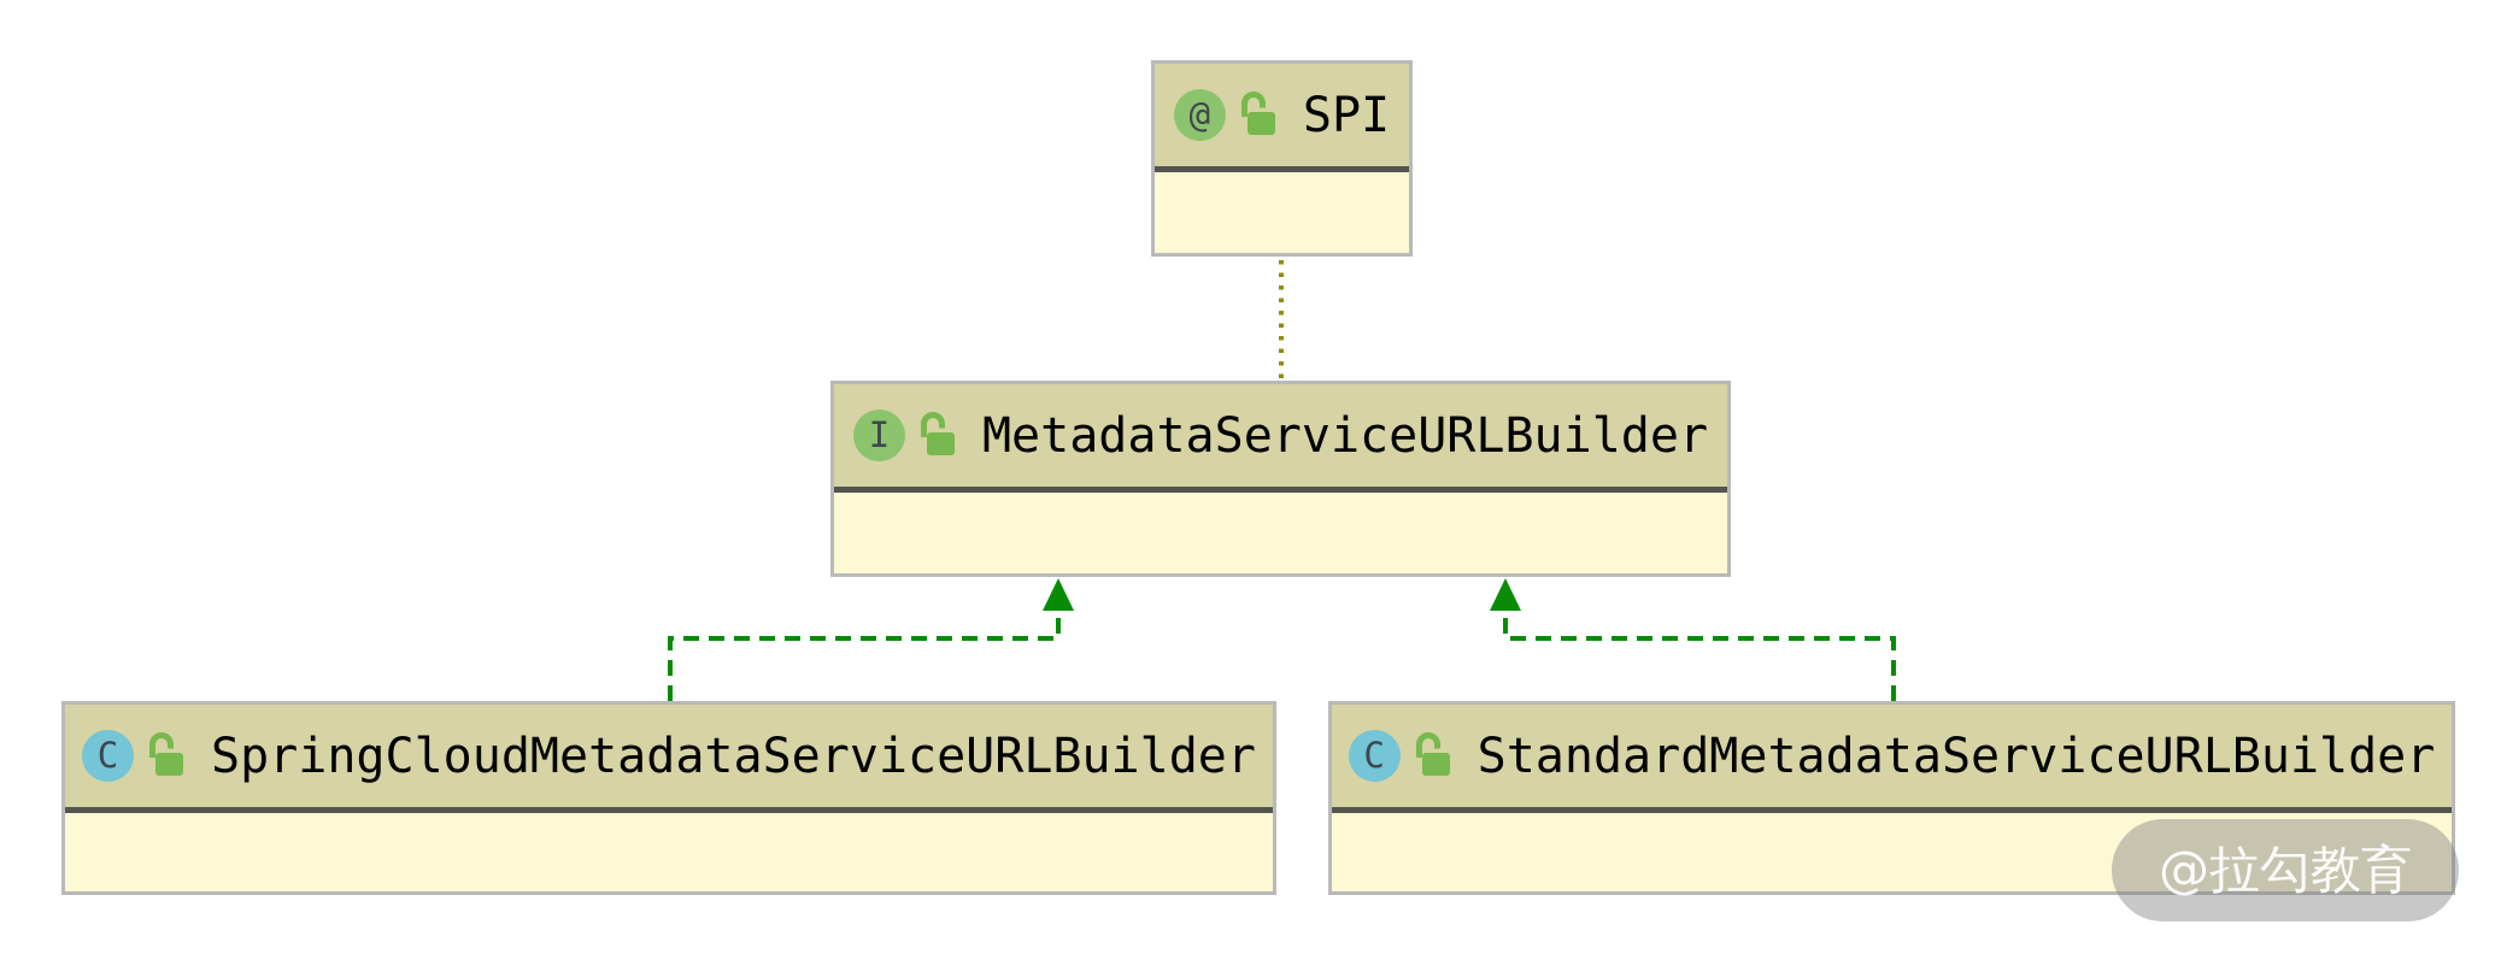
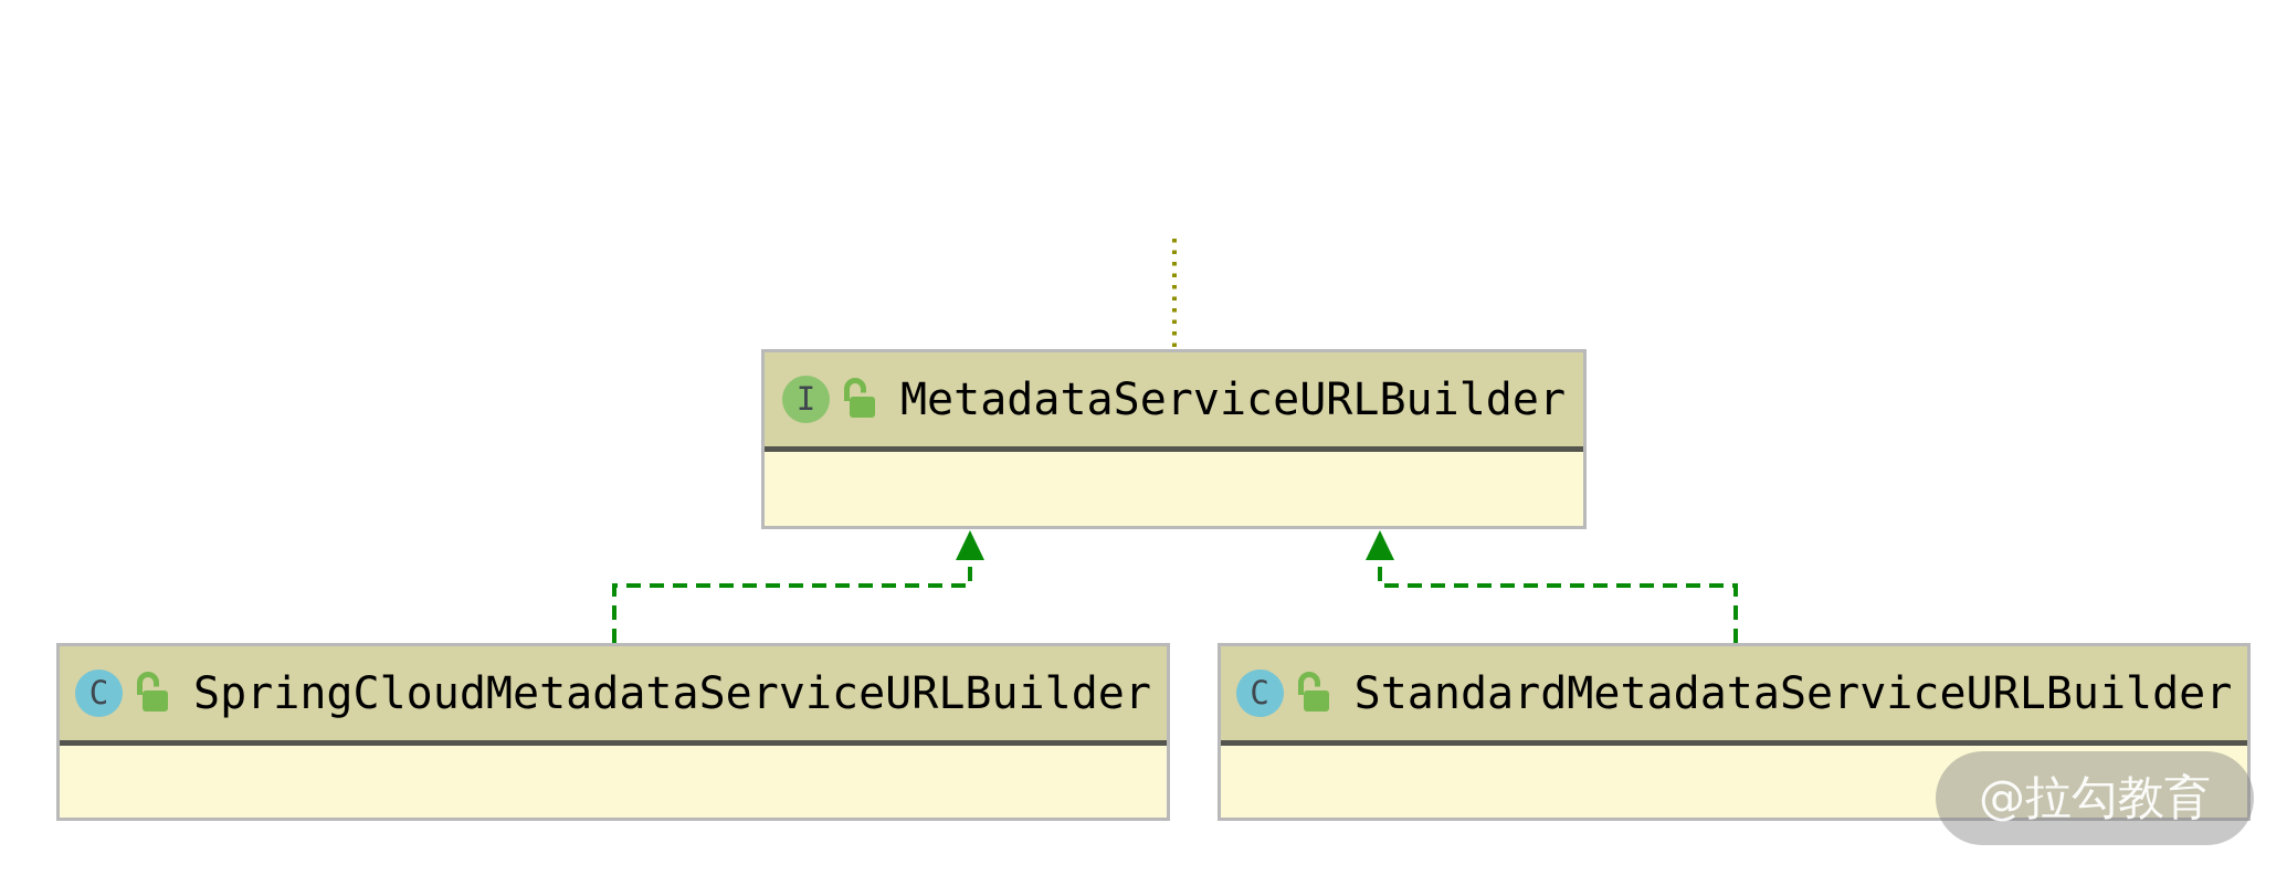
- @
- SPI
  I
  MetadataServiceURLBuilder
  C
  SpringCloudMetadataServiceURLBuilder
  C
  StandardMetadataServiceURLBuilder
  @拉勾教育
